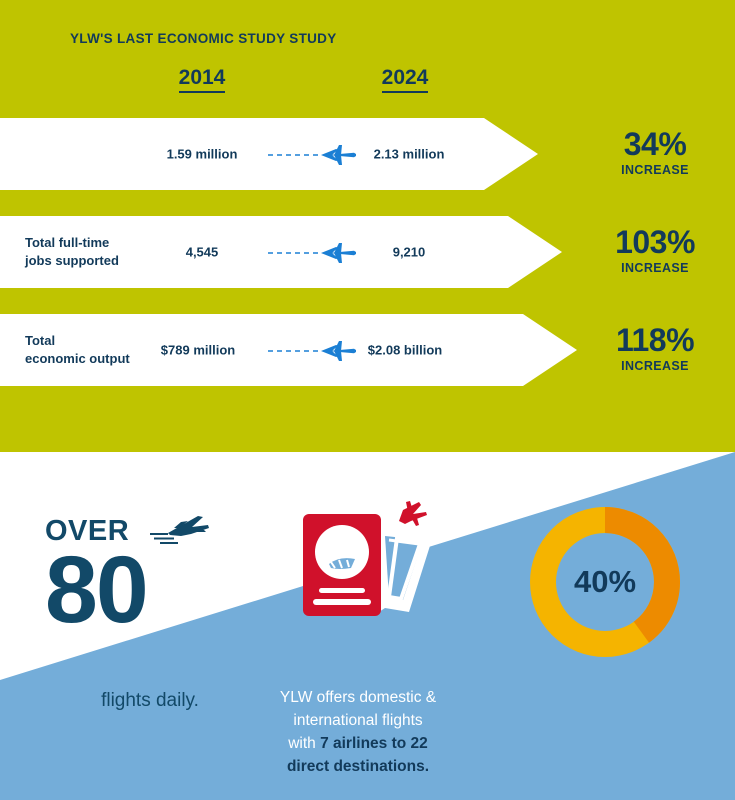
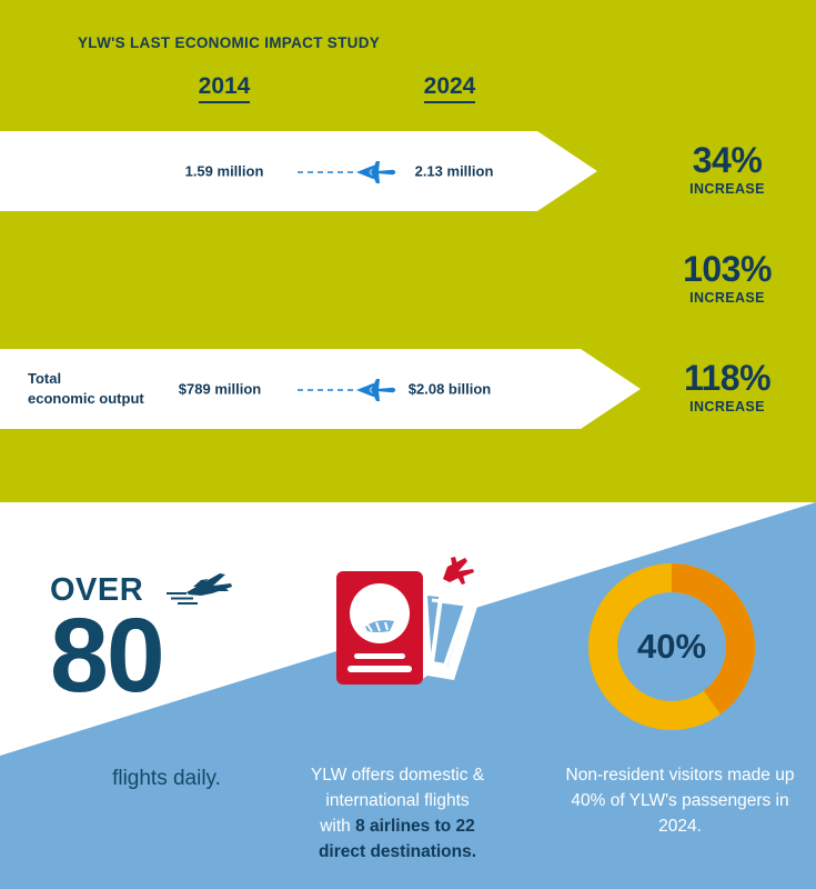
- YLW'S LAST ECONOMIC STUDY STUDY
+ YLW'S LAST ECONOMIC IMPACT STUDY
  2014
  2024
  1.59 million
  2.13 million
  34%
  INCREASE
- Total full-time
- jobs supported
- 4,545
- 9,210
  103%
  INCREASE
  Total
  economic output
  $789 million
  $2.08 billion
  118%
  INCREASE
  OVER
  80
  flights daily.
  YLW offers domestic &
  international flights
- with 7 airlines to 22
+ with 8 airlines to 22
  direct destinations.
  40%
+ Non-resident visitors made up 40% of YLW's passengers in 2024.
